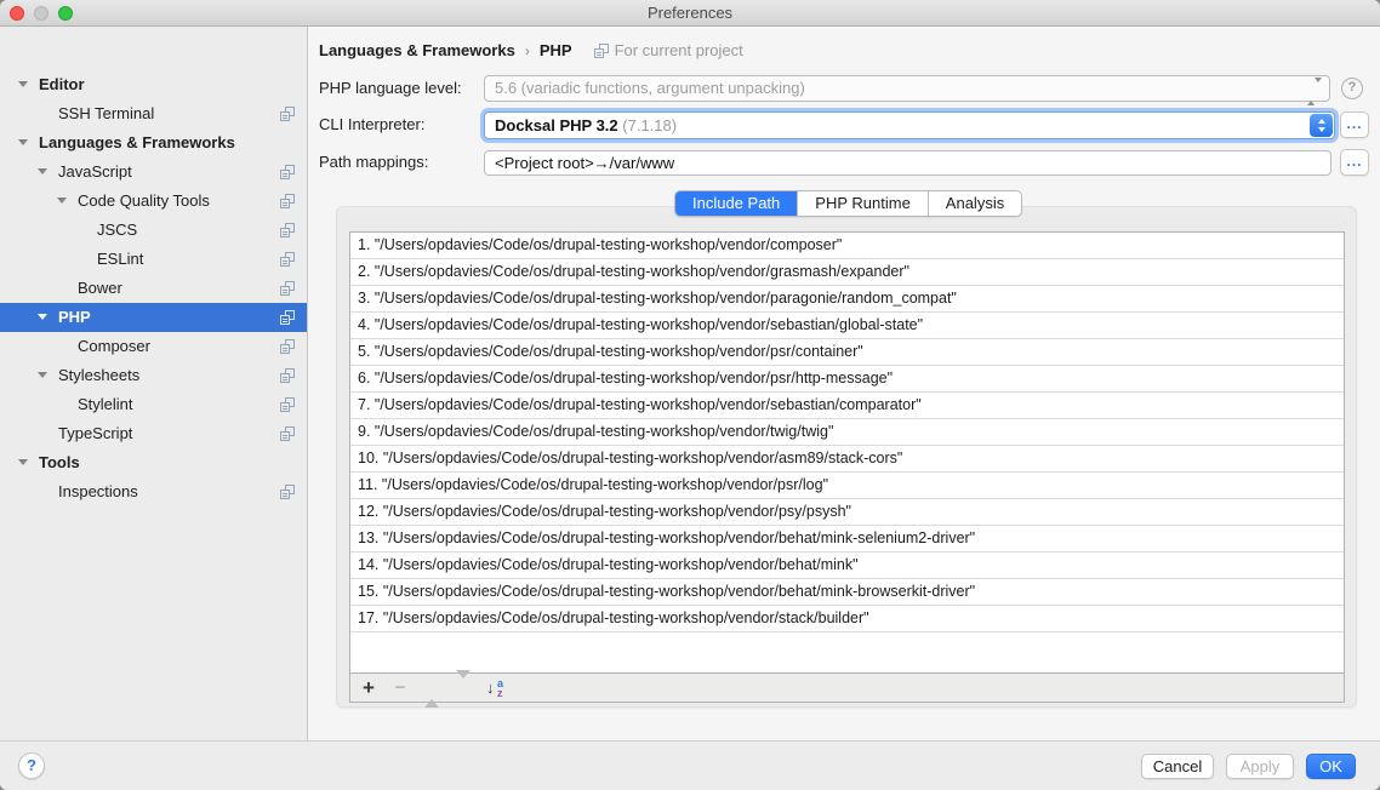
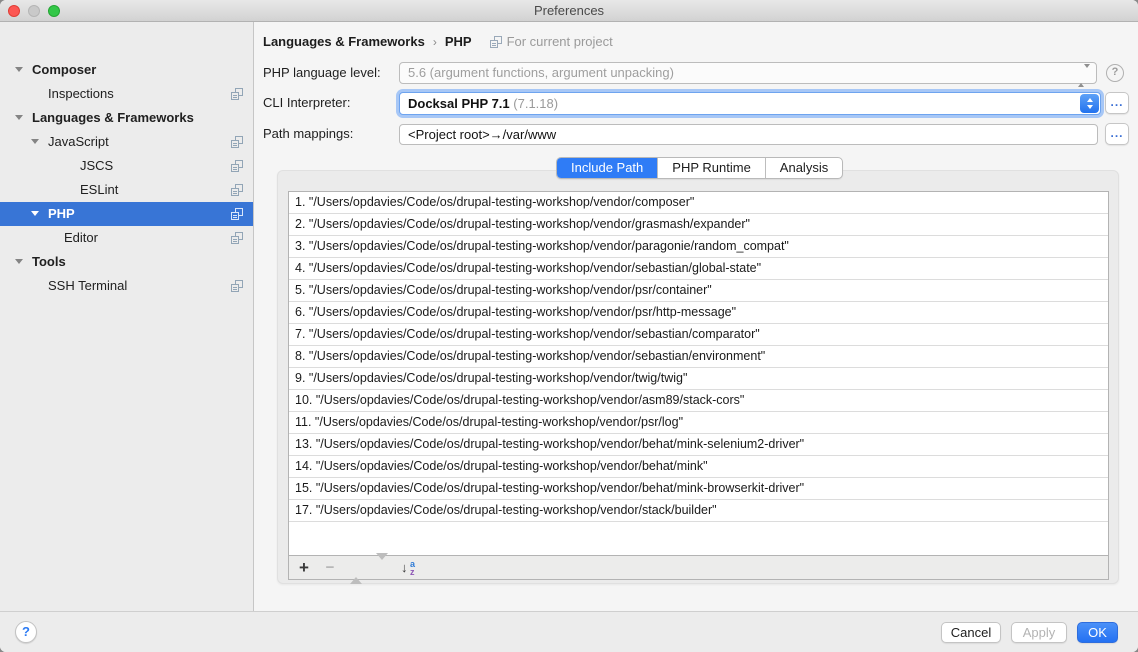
  Preferences
- Editor
+ Composer
- SSH Terminal
+ Inspections
  Languages & Frameworks
  JavaScript
- Code Quality Tools
  JSCS
  ESLint
- Bower
  PHP
- Composer
+ Editor
- Stylesheets
- Stylelint
- TypeScript
  Tools
- Inspections
+ SSH Terminal
  Languages & Frameworks
  ›
  PHP
  For current project
  PHP language level:
- 5.6 (variadic functions, argument unpacking)
+ 5.6 (argument functions, argument unpacking)
  ?
  CLI Interpreter:
- Docksal PHP 3.2 (7.1.18)
+ Docksal PHP 7.1 (7.1.18)
  ...
  Path mappings:
  <Project root>→/var/www
  ...
  Include Path
  PHP Runtime
  Analysis
  1. "/Users/opdavies/Code/os/drupal-testing-workshop/vendor/composer"
  2. "/Users/opdavies/Code/os/drupal-testing-workshop/vendor/grasmash/expander"
  3. "/Users/opdavies/Code/os/drupal-testing-workshop/vendor/paragonie/random_compat"
  4. "/Users/opdavies/Code/os/drupal-testing-workshop/vendor/sebastian/global-state"
  5. "/Users/opdavies/Code/os/drupal-testing-workshop/vendor/psr/container"
  6. "/Users/opdavies/Code/os/drupal-testing-workshop/vendor/psr/http-message"
  7. "/Users/opdavies/Code/os/drupal-testing-workshop/vendor/sebastian/comparator"
+ 8. "/Users/opdavies/Code/os/drupal-testing-workshop/vendor/sebastian/environment"
  9. "/Users/opdavies/Code/os/drupal-testing-workshop/vendor/twig/twig"
  10. "/Users/opdavies/Code/os/drupal-testing-workshop/vendor/asm89/stack-cors"
  11. "/Users/opdavies/Code/os/drupal-testing-workshop/vendor/psr/log"
- 12. "/Users/opdavies/Code/os/drupal-testing-workshop/vendor/psy/psysh"
  13. "/Users/opdavies/Code/os/drupal-testing-workshop/vendor/behat/mink-selenium2-driver"
  14. "/Users/opdavies/Code/os/drupal-testing-workshop/vendor/behat/mink"
  15. "/Users/opdavies/Code/os/drupal-testing-workshop/vendor/behat/mink-browserkit-driver"
  17. "/Users/opdavies/Code/os/drupal-testing-workshop/vendor/stack/builder"
  +
  −
  ↓
  a
  z
  ?
  Cancel
  Apply
  OK
